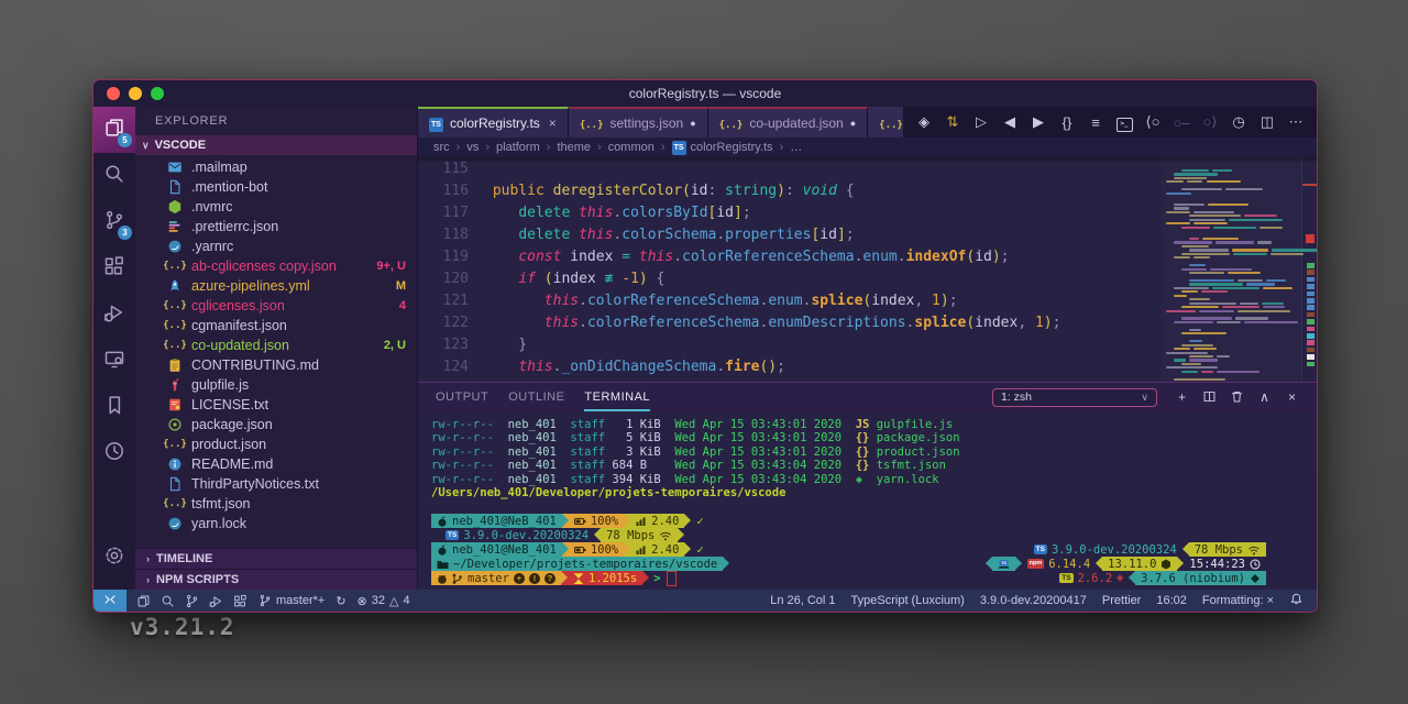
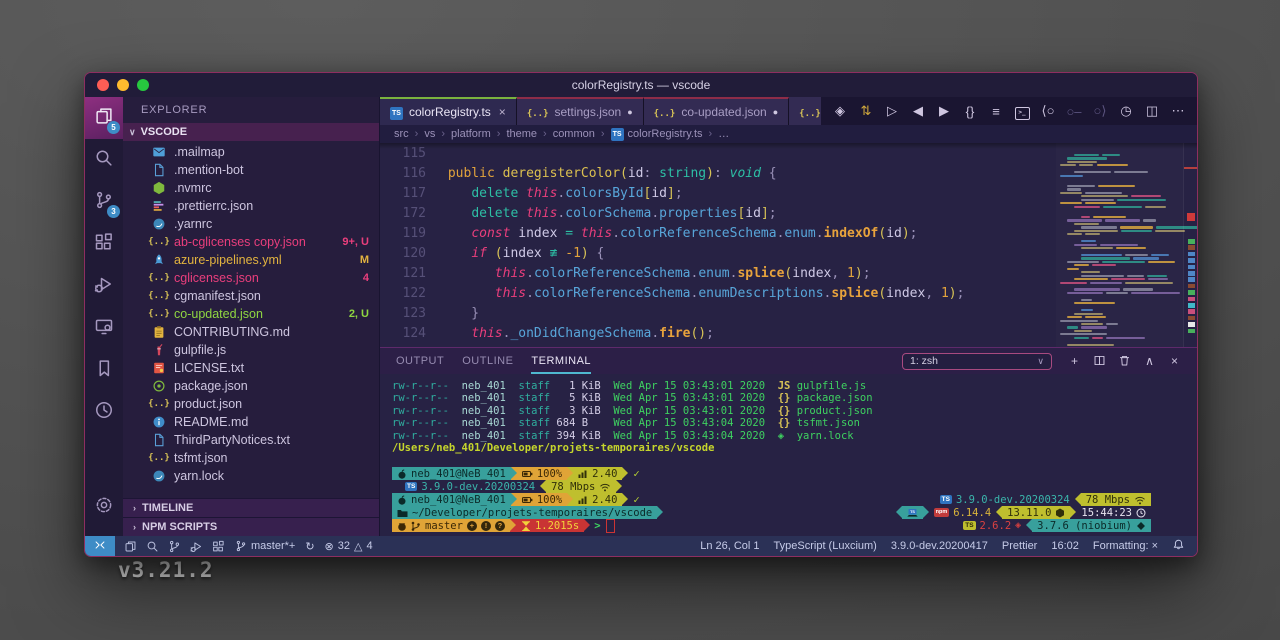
  v3.21.2
  colorRegistry.ts — vscode
  5
  3
  EXPLORER
  ∨
  VSCODE
  .mailmap
  .mention-bot
  .nvmrc
  .prettierrc.json
  .yarnrc
  {..}
  ab-cglicenses copy.json
  9+, U
  azure-pipelines.yml
  M
  {..}
  cglicenses.json
  4
  {..}
  cgmanifest.json
  {..}
  co-updated.json
  2, U
  CONTRIBUTING.md
  gulpfile.js
  LICENSE.txt
  package.json
  {..}
  product.json
  README.md
  ThirdPartyNotices.txt
  {..}
  tsfmt.json
  yarn.lock
  ›
  TIMELINE
  ›
  NPM SCRIPTS
  colorRegistry.ts
  ×
  {..}
  settings.json
  ●
  {..}
  co-updated.json
  ●
  {..}
  ◈
  ⇅
  ▷
  ◀
  ▶
  {}
  ≡
  ⟨○
  ○–
  ○⟩
  ◷
  ◫
  ⋯
  src
  ›
  vs
  ›
  platform
  ›
  theme
  ›
  common
  ›
  colorRegistry.ts
  ›
  …
  115
  116
  public deregisterColor(id: string): void {
  117
  delete this.colorsById[id];
- 118
+ 172
  delete this.colorSchema.properties[id];
  119
  const index = this.colorReferenceSchema.enum.indexOf(id);
  120
  if (index ≢ -1) {
  121
  this.colorReferenceSchema.enum.splice(index, 1);
  122
  this.colorReferenceSchema.enumDescriptions.splice(index, 1);
  123
  }
  124
  this._onDidChangeSchema.fire();
  OUTPUT
  OUTLINE
  TERMINAL
  1: zsh
  ∨
  +
  ∧
  ×
  rw-r--r-- neb_401 staff 1 KiB Wed Apr 15 03:43:01 2020 JS gulpfile.js
  rw-r--r-- neb_401 staff 5 KiB Wed Apr 15 03:43:01 2020 {} package.json
  rw-r--r-- neb_401 staff 3 KiB Wed Apr 15 03:43:01 2020 {} product.json
  rw-r--r-- neb_401 staff 684 B Wed Apr 15 03:43:04 2020 {} tsfmt.json
  rw-r--r-- neb_401 staff 394 KiB Wed Apr 15 03:43:04 2020 ◈ yarn.lock
  /Users/neb_401/Developer/projets-temporaires/vscode
  neb_401@NeB_401
  100%
  2.40
  ✓
  3.9.0-dev.20200324
  78 Mbps
  neb_401@NeB_401
  100%
  2.40
  ✓
  3.9.0-dev.20200324
  78 Mbps
  ~/Developer/projets-temporaires/vscode
  6.14.4
  13.11.0
  15:44:23
  master
  +
  !
  ?
  1.2015s
  >
  2.6.2
  ◈
  3.7.6 (niobium)
  master*+
  ↻
  ⊗
  32
  △
  4
  Ln 26, Col 1
  TypeScript (Luxcium)
  3.9.0-dev.20200417
  Prettier
  16:02
  Formatting: ×
